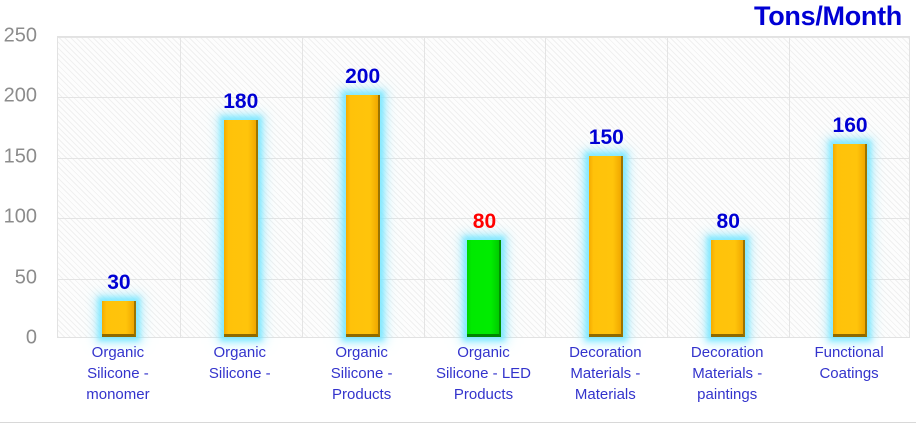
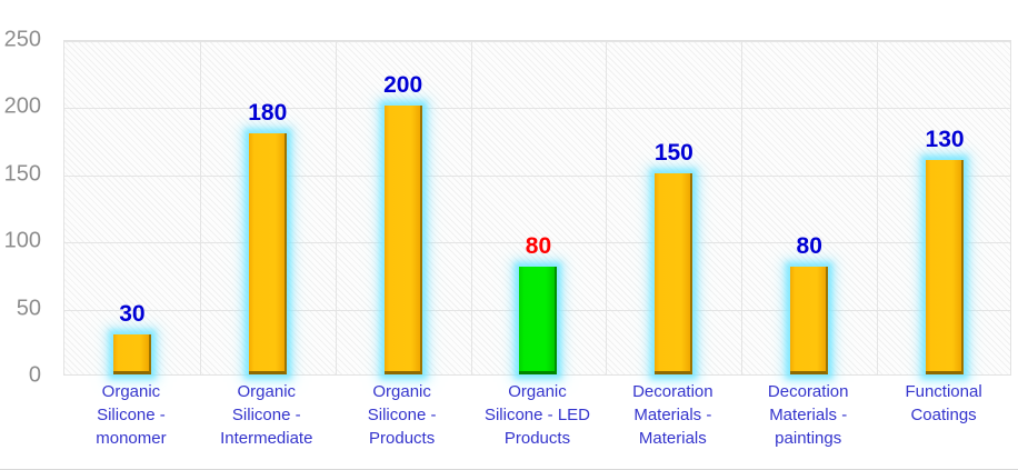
- Tons/Month
  0
  50
  100
  150
  200
  250
  30
  180
  200
  80
  150
  80
- 160
+ 130
  Organic
  Silicone -
  monomer
  Organic
  Silicone -
+ Intermediate
  Organic
  Silicone -
  Products
  Organic
  Silicone - LED
  Products
  Decoration
  Materials -
  Materials
  Decoration
  Materials -
  paintings
  Functional
  Coatings
